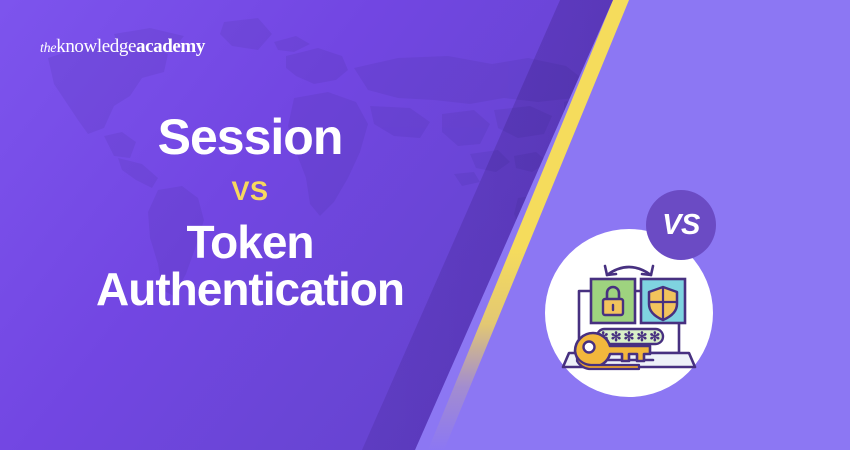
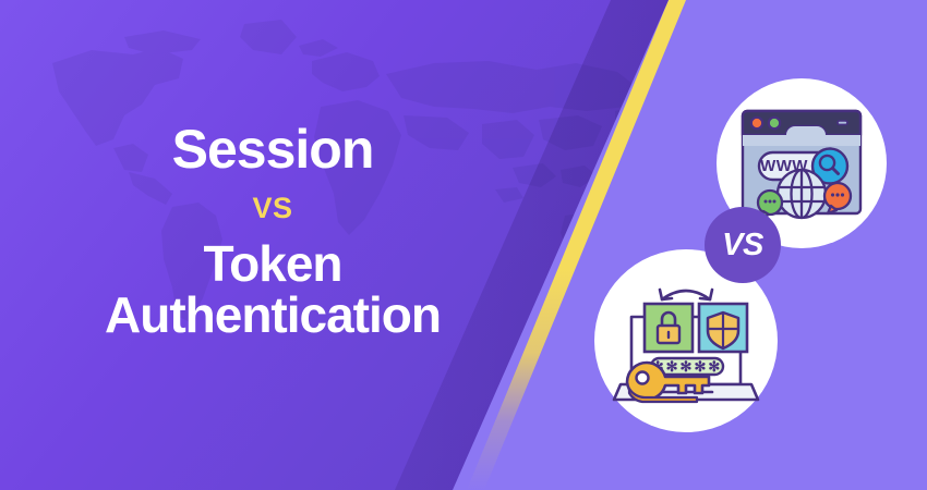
- theknowledgeacademy
  Session
  VS
  Token
  Authentication
+ WWW
  ✻✻✻✻
  VS
